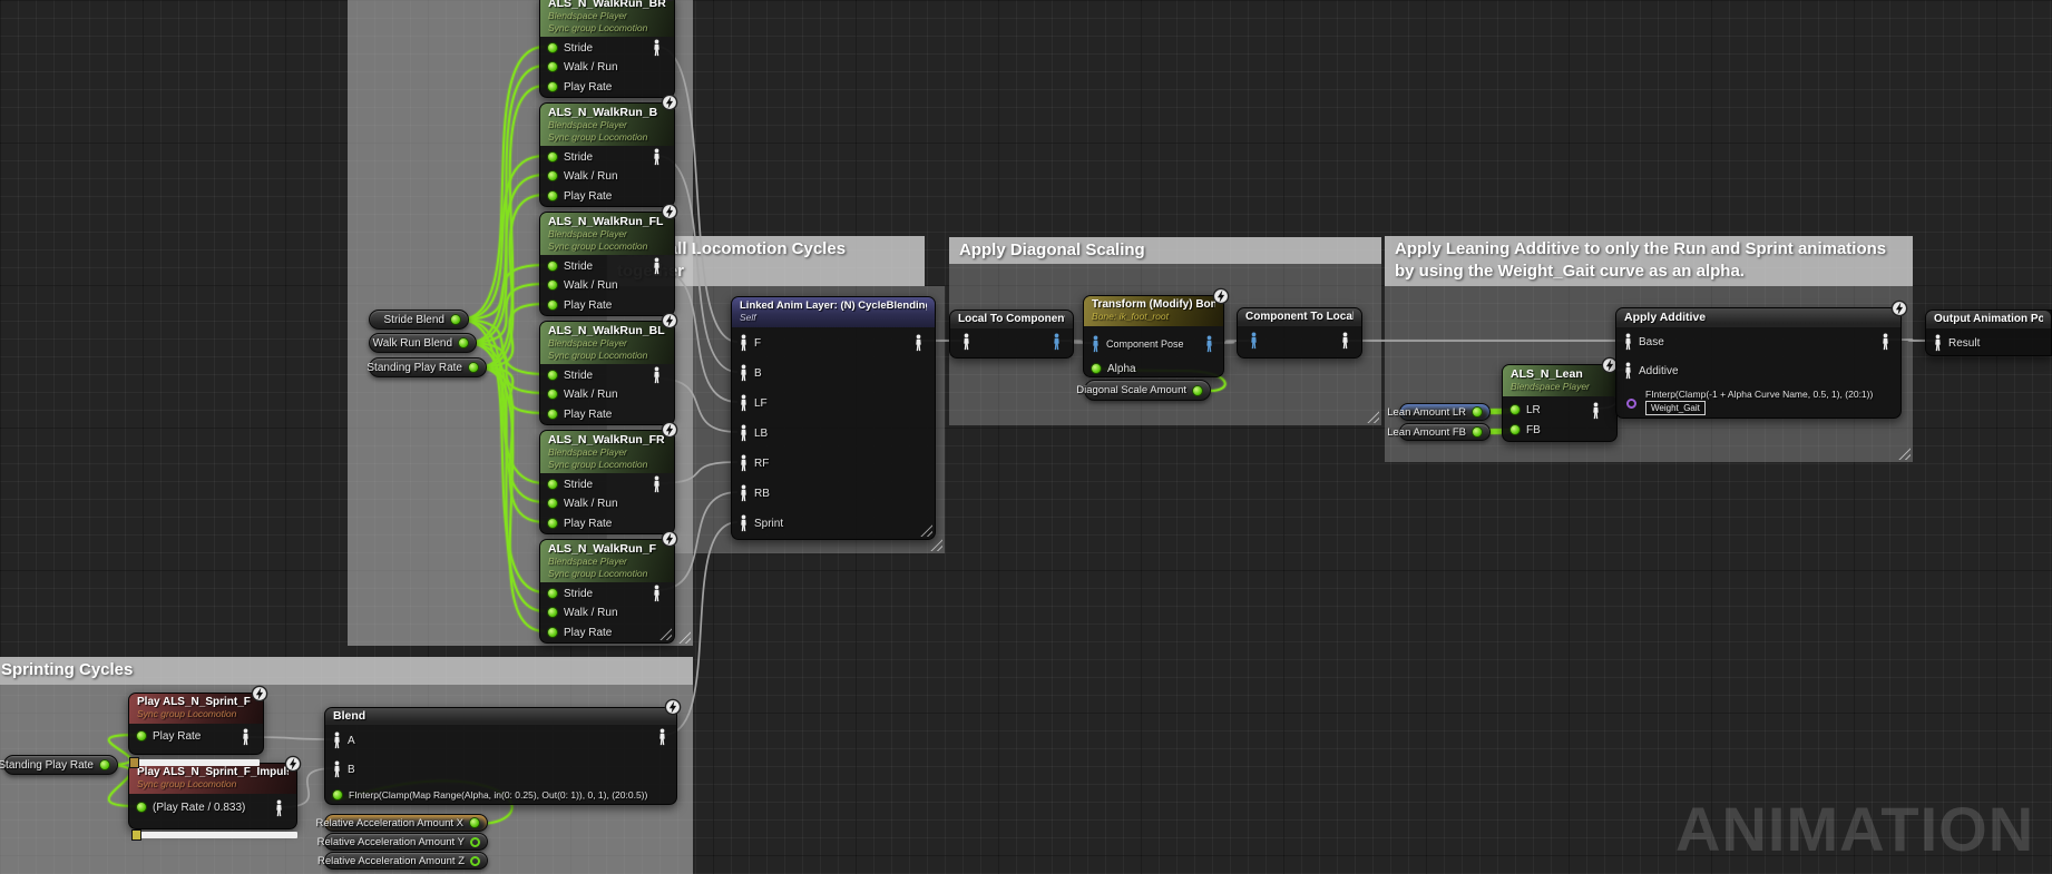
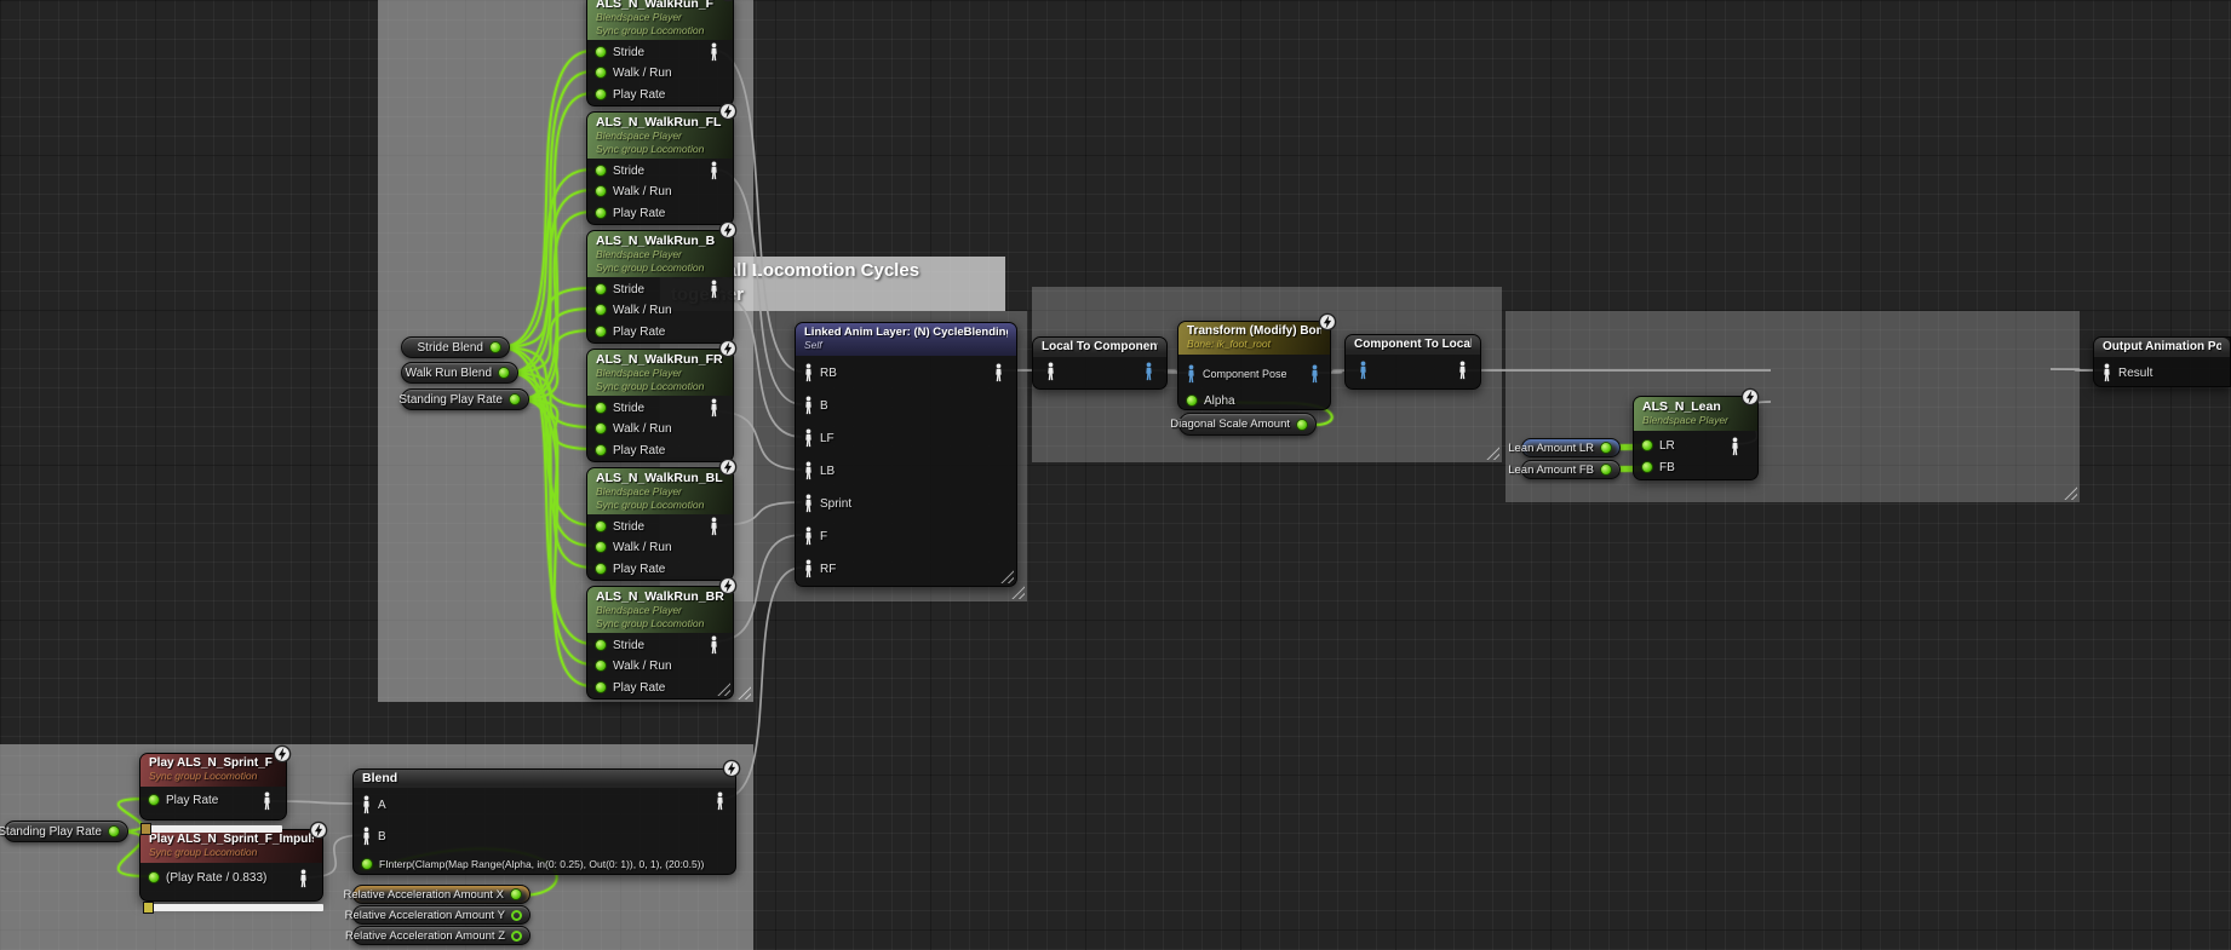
- Apply Diagonal Scaling
- Apply Leaning Additive to only the Run and Sprint animations by using the Weight_Gait curve as an alpha.
- Sprinting Cycles
- ANIMATION
- ALS_N_WalkRun_BR
+ ALS_N_WalkRun_F
  Blendspace Player
  Sync group Locomotion
  Stride
  Walk / Run
  Play Rate
- ALS_N_WalkRun_B
+ ALS_N_WalkRun_FL
  Blendspace Player
  Sync group Locomotion
  Stride
  Walk / Run
  Play Rate
- ALS_N_WalkRun_FL
+ ALS_N_WalkRun_B
  Blendspace Player
  Sync group Locomotion
  Stride
  Walk / Run
  Play Rate
- ALS_N_WalkRun_BL
+ ALS_N_WalkRun_FR
  Blendspace Player
  Sync group Locomotion
  Stride
  Walk / Run
  Play Rate
- ALS_N_WalkRun_FR
+ ALS_N_WalkRun_BL
  Blendspace Player
  Sync group Locomotion
  Stride
  Walk / Run
  Play Rate
- ALS_N_WalkRun_F
+ ALS_N_WalkRun_BR
  Blendspace Player
  Sync group Locomotion
  Stride
  Walk / Run
  Play Rate
  Stride Blend
  Walk Run Blend
  Standing Play Rate
  Linked Anim Layer: (N) CycleBlendin
  Self
- F
+ RB
  B
  LF
  LB
- RF
+ Sprint
- RB
+ F
- Sprint
+ RF
  Local To Componen
  Transform (Modify) Bon
  Bone: ik_foot_root
  Component Pose
  Alpha
  Diagonal Scale Amount
  Component To Loca
  Lean Amount LR
  Lean Amount FB
  ALS_N_Lean
  Blendspace Player
  LR
  FB
- Apply Additive
- Base
- Additive
- FInterp(Clamp(-1 + Alpha Curve Name, 0.5, 1), (20:1))
- Weight_Gait
  Output Animation Po
  Result
  Standing Play Rate
  Play ALS_N_Sprint_F
  Sync group Locomotion
  Play Rate
  Play ALS_N_Sprint_F_Impul
  Sync group Locomotion
  (Play Rate / 0.833)
  Blend
  A
  B
  FInterp(Clamp(Map Range(Alpha, in(0: 0.25), Out(0: 1)), 0, 1), (20:0.5))
  Relative Acceleration Amount X
  Relative Acceleration Amount Y
  Relative Acceleration Amount Z
